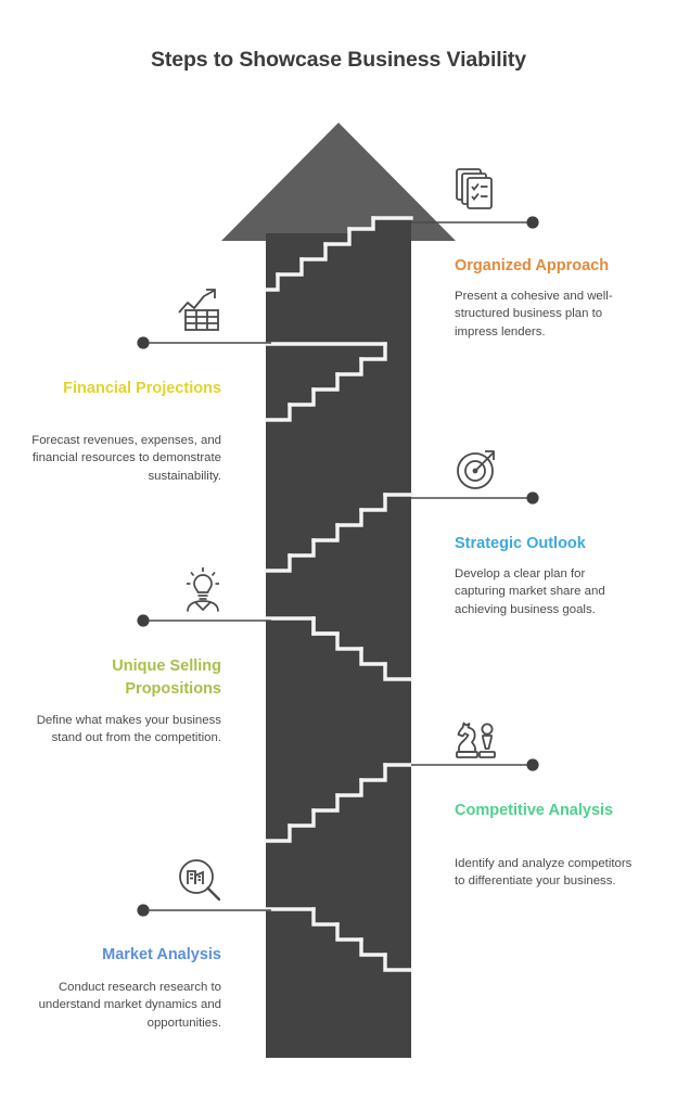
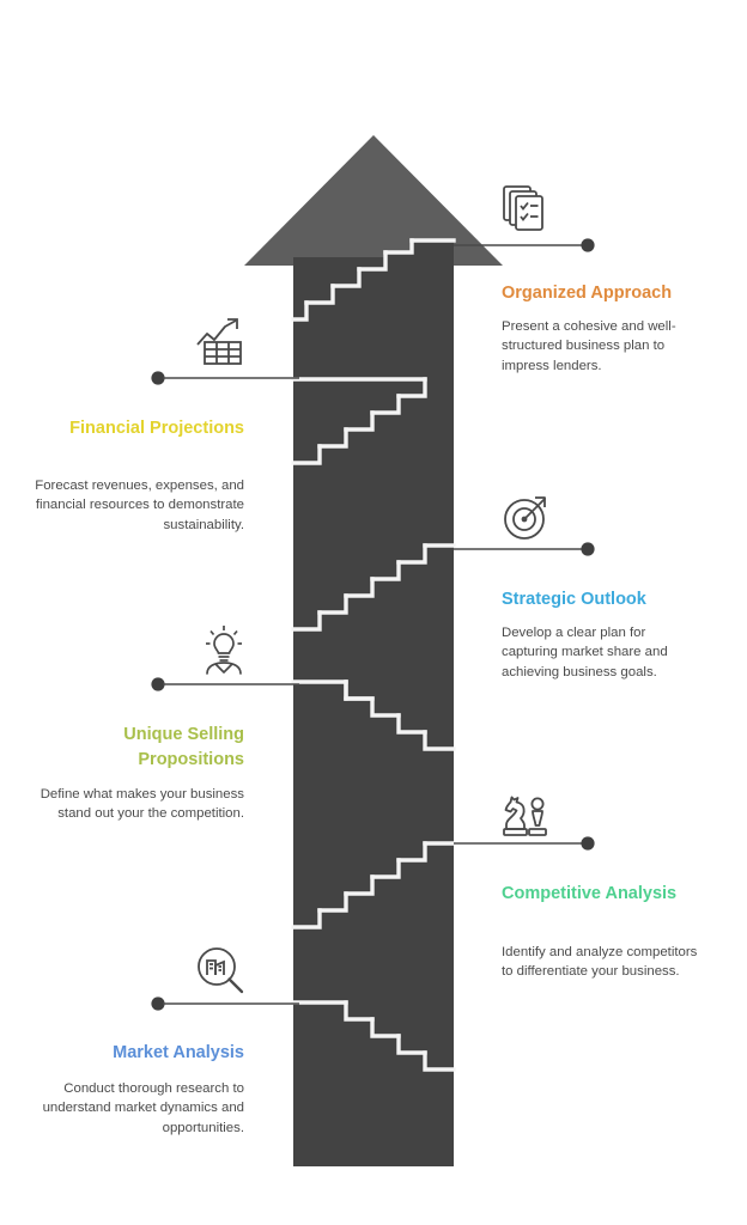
- Steps to Showcase Business Viability
  Organized Approach
  Present a cohesive and well-structured business plan to impress lenders.
  Financial Projections
  Forecast revenues, expenses, and financial resources to demonstrate sustainability.
  Strategic Outlook
  Develop a clear plan for capturing market share and achieving business goals.
  Unique Selling Propositions
- Define what makes your business stand out from the competition.
+ Define what makes your business stand out your the competition.
  Competitive Analysis
  Identify and analyze competitors to differentiate your business.
  Market Analysis
- Conduct research research to understand market dynamics and opportunities.
+ Conduct thorough research to understand market dynamics and opportunities.
